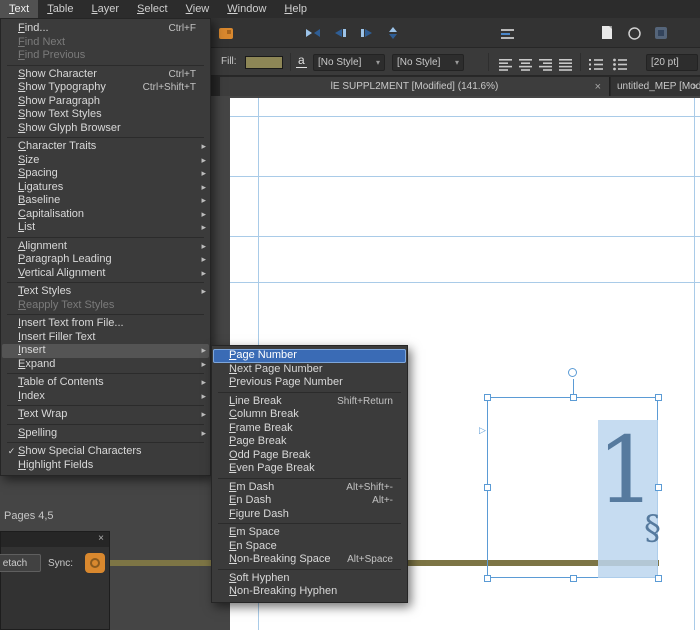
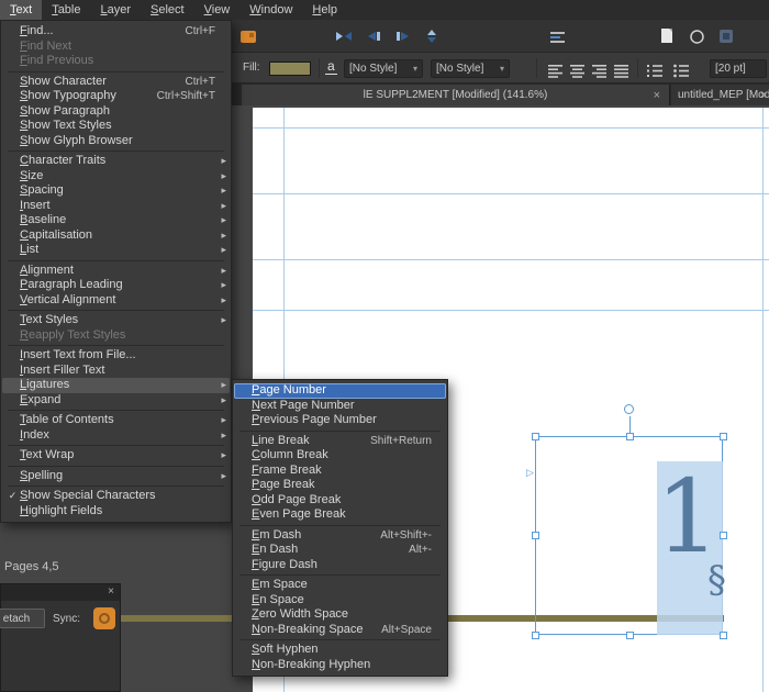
  Fill:
  a
  [No Style]
  ▾
  [No Style]
  ▾
  [20 pt]
  lE SUPPL2MENT [Modified] (141.6%)
  ×
  untitled_MEP [Mod
  ×
  1
  §
  ▷
  Pages 4,5
  ×
  etach
  Sync:
  Find...
  Ctrl+F
  Find Next
  Find Previous
  Show Character
  Ctrl+T
  Show Typography
  Ctrl+Shift+T
  Show Paragraph
  Show Text Styles
  Show Glyph Browser
  Character Traits
  ▸
  Size
  ▸
  Spacing
  ▸
- Ligatures
+ Insert
  ▸
  Baseline
  ▸
  Capitalisation
  ▸
  List
  ▸
  Alignment
  ▸
  Paragraph Leading
  ▸
  Vertical Alignment
  ▸
  Text Styles
  ▸
  Reapply Text Styles
  Insert Text from File...
  Insert Filler Text
- Insert
+ Ligatures
  ▸
  Expand
  ▸
  Table of Contents
  ▸
  Index
  ▸
  Text Wrap
  ▸
  Spelling
  ▸
  ✓
  Show Special Characters
  Highlight Fields
  Page Number
  Next Page Number
  Previous Page Number
  Line Break
  Shift+Return
  Column Break
  Frame Break
  Page Break
  Odd Page Break
  Even Page Break
  Em Dash
  Alt+Shift+-
  En Dash
  Alt+-
  Figure Dash
  Em Space
  En Space
+ Zero Width Space
  Non-Breaking Space
  Alt+Space
  Soft Hyphen
  Non-Breaking Hyphen
  Text
  Table
  Layer
  Select
  View
  Window
  Help
